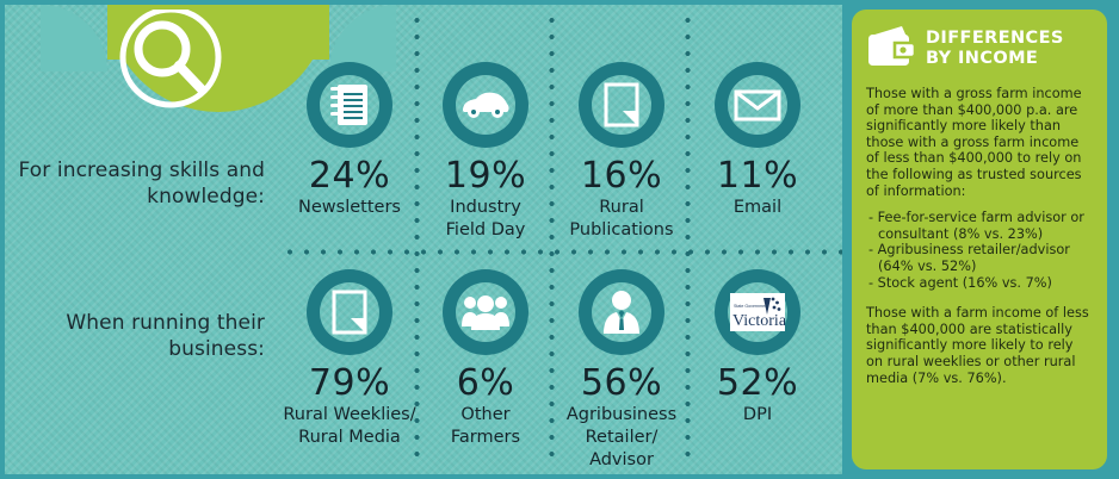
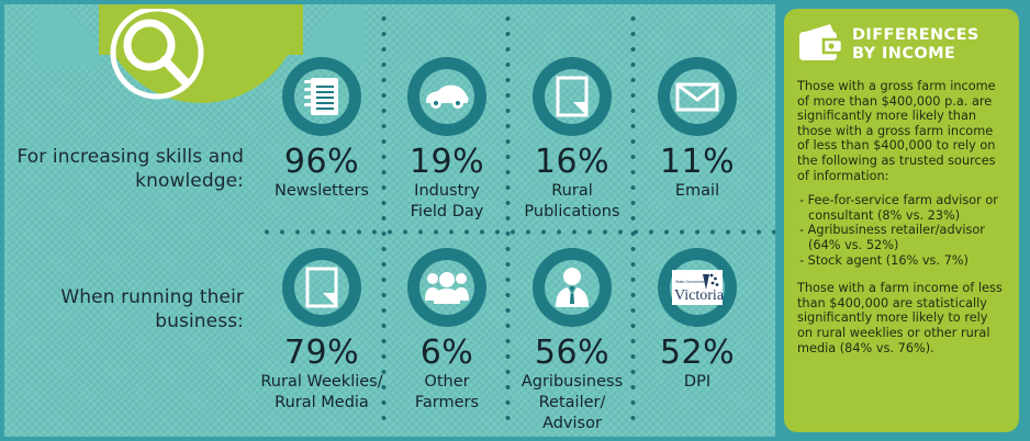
  For increasing skills and
  knowledge:
- 24%
+ 96%
  Newsletters
  19%
  Industry
  Field Day
  16%
  Rural
  Publications
  11%
  Email
  When running their
  business:
  79%
  Rural Weeklies/
  Rural Media
  6%
  Other
  Farmers
  56%
  Agribusiness
  Retailer/
  Advisor
  Victoria
  52%
  DPI
  DIFFERENCES BY INCOME
  Those with a gross farm income of more than $400,000 p.a. are significantly more likely than those with a gross farm income of less than $400,000 to rely on the following as trusted sources of information:
  - Fee-for-service farm advisor or consultant (8% vs. 23%)
  - Agribusiness retailer/advisor (64% vs. 52%)
  - Stock agent (16% vs. 7%)
- Those with a farm income of less than $400,000 are statistically significantly more likely to rely on rural weeklies or other rural media (7% vs. 76%).
+ Those with a farm income of less than $400,000 are statistically significantly more likely to rely on rural weeklies or other rural media (84% vs. 76%).
